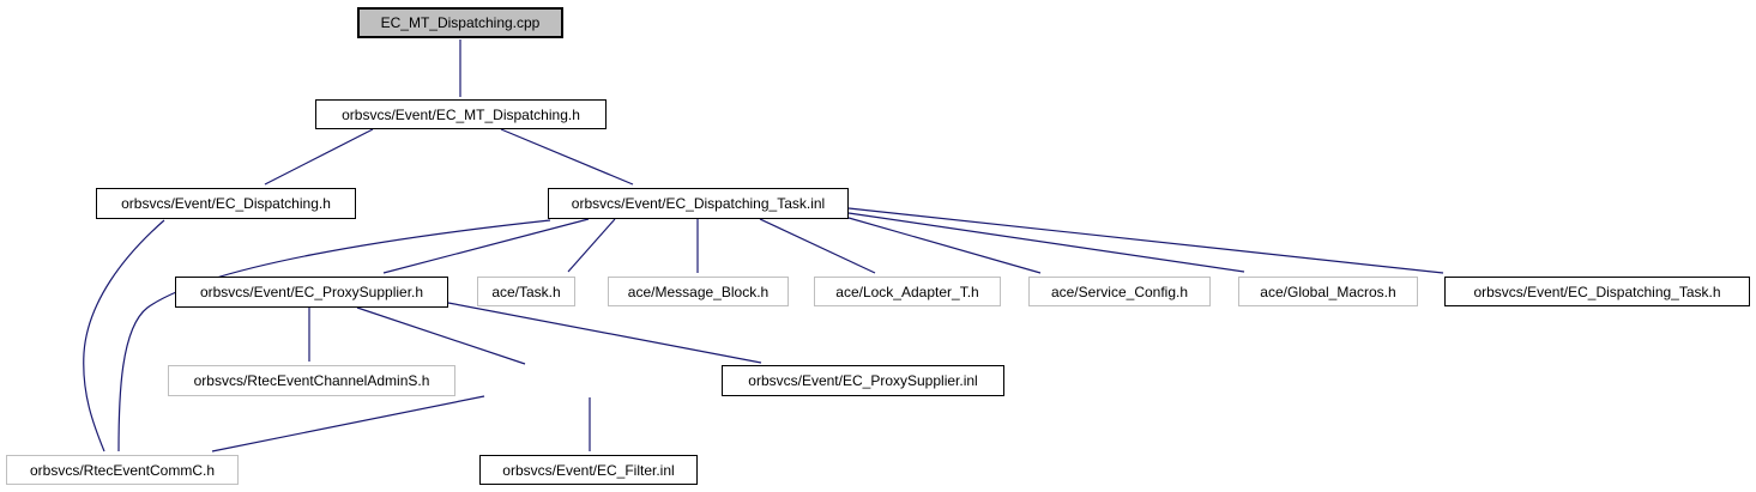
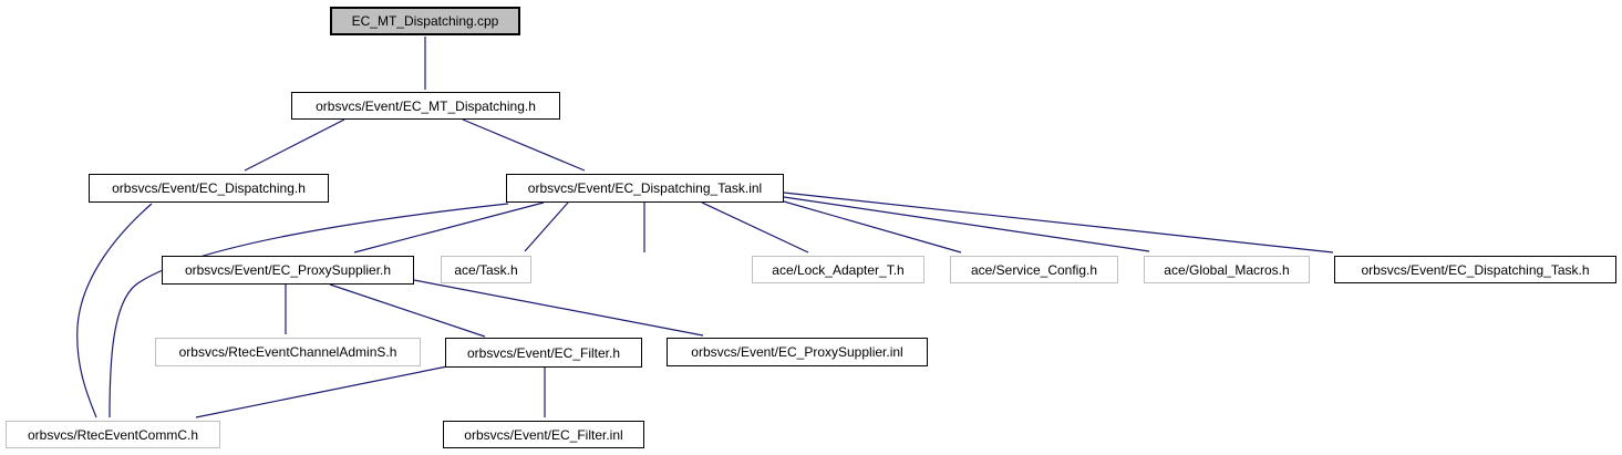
  EC_MT_Dispatching.cpp
  orbsvcs/Event/EC_MT_Dispatching.h
  orbsvcs/Event/EC_Dispatching.h
  orbsvcs/Event/EC_Dispatching_Task.inl
  orbsvcs/Event/EC_ProxySupplier.h
  ace/Task.h
- ace/Message_Block.h
  ace/Lock_Adapter_T.h
  ace/Service_Config.h
  ace/Global_Macros.h
  orbsvcs/Event/EC_Dispatching_Task.h
  orbsvcs/RtecEventChannelAdminS.h
+ orbsvcs/Event/EC_Filter.h
  orbsvcs/Event/EC_ProxySupplier.inl
  orbsvcs/RtecEventCommC.h
  orbsvcs/Event/EC_Filter.inl
